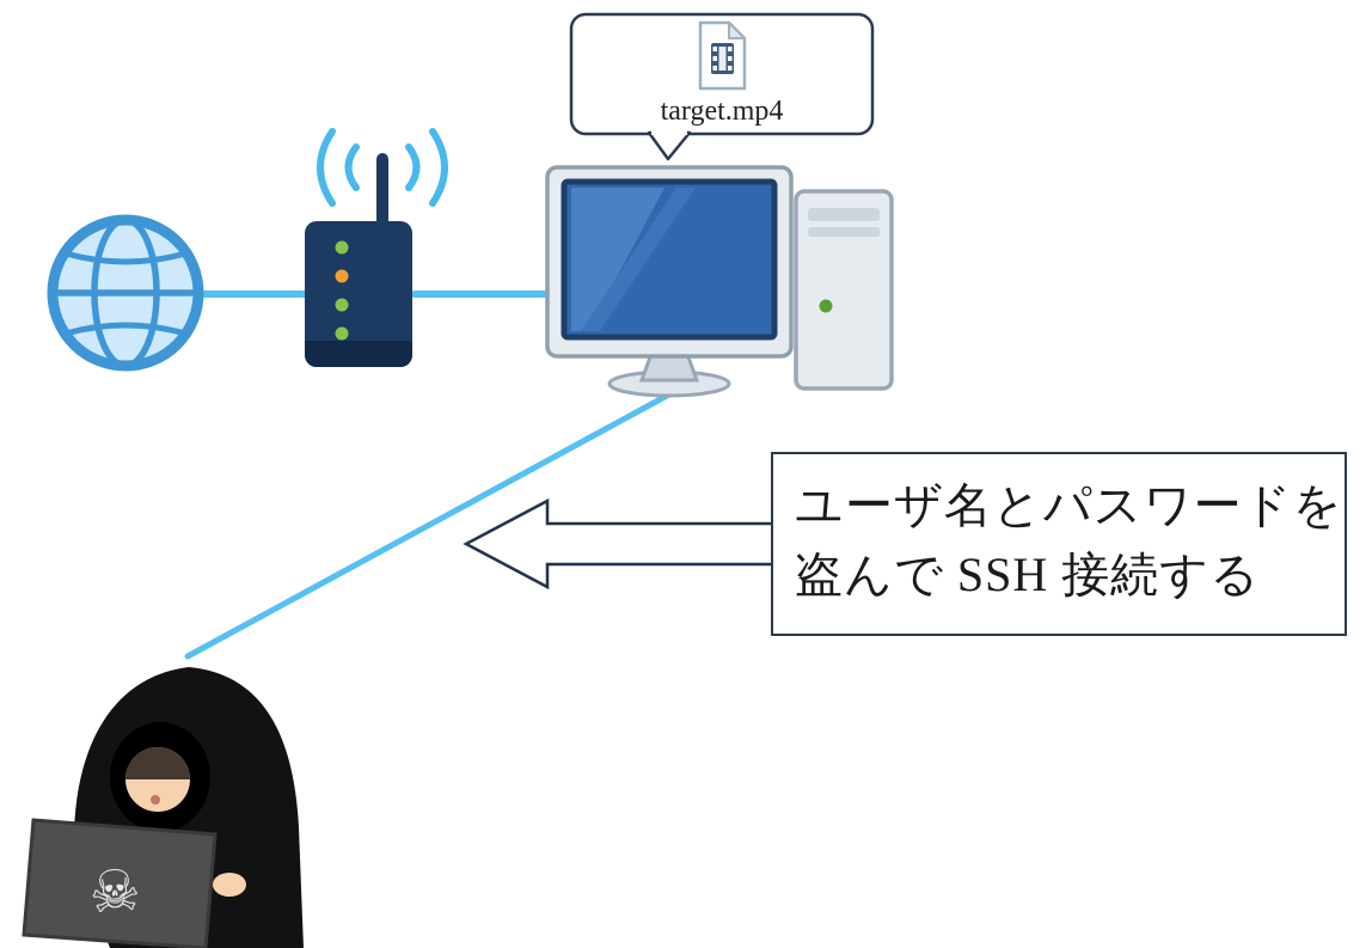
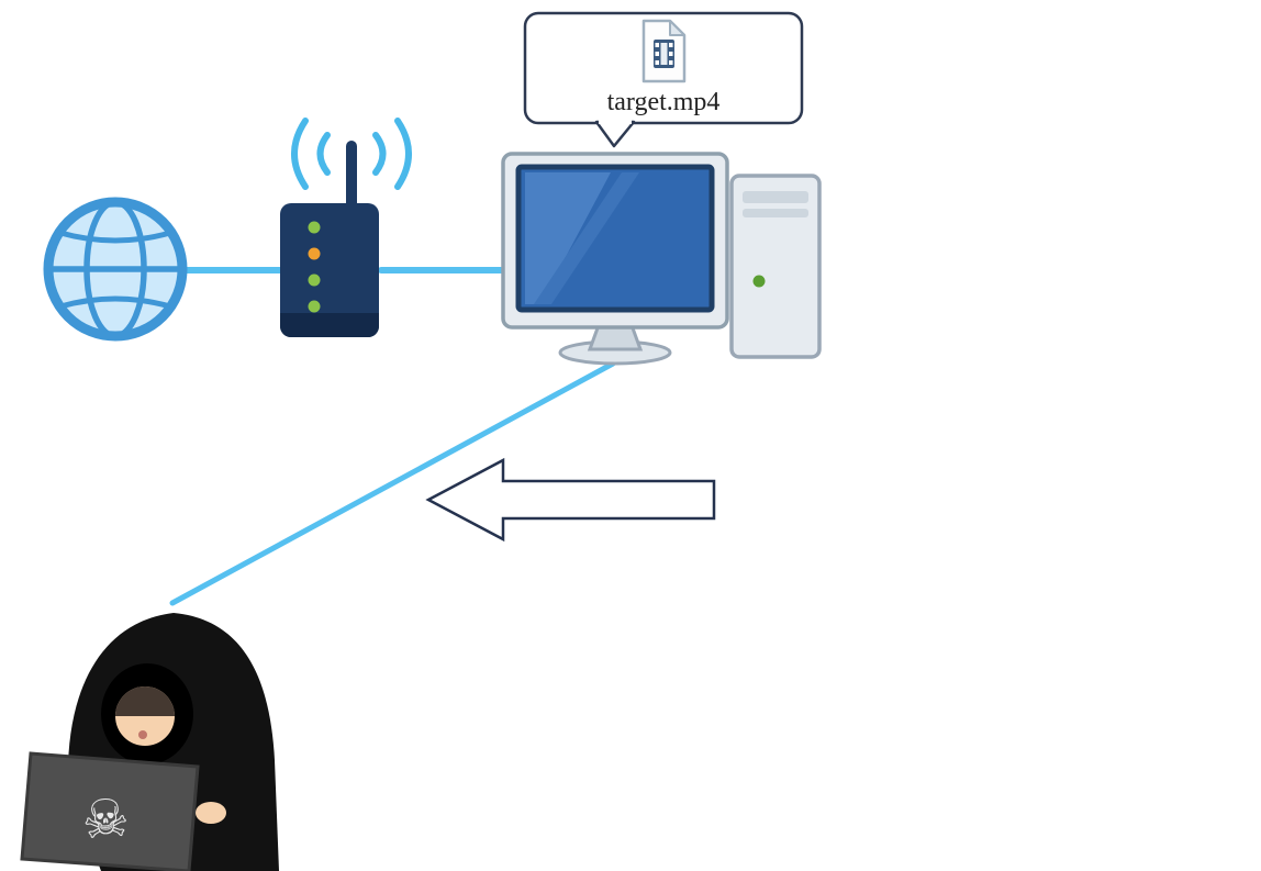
  target.mp4
- ユーザ名とパスワードを
- 盗んで SSH 接続する
